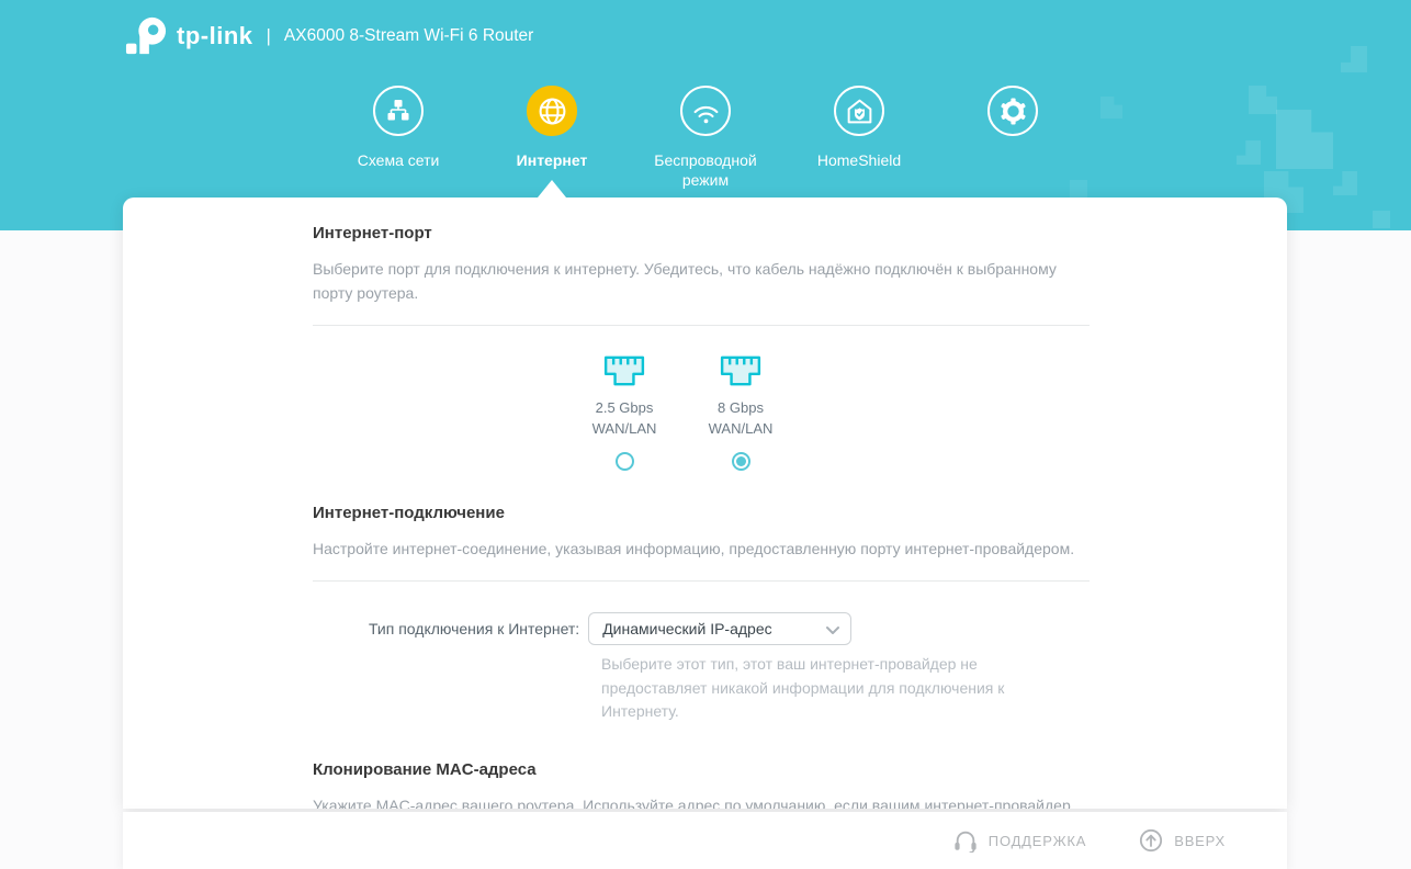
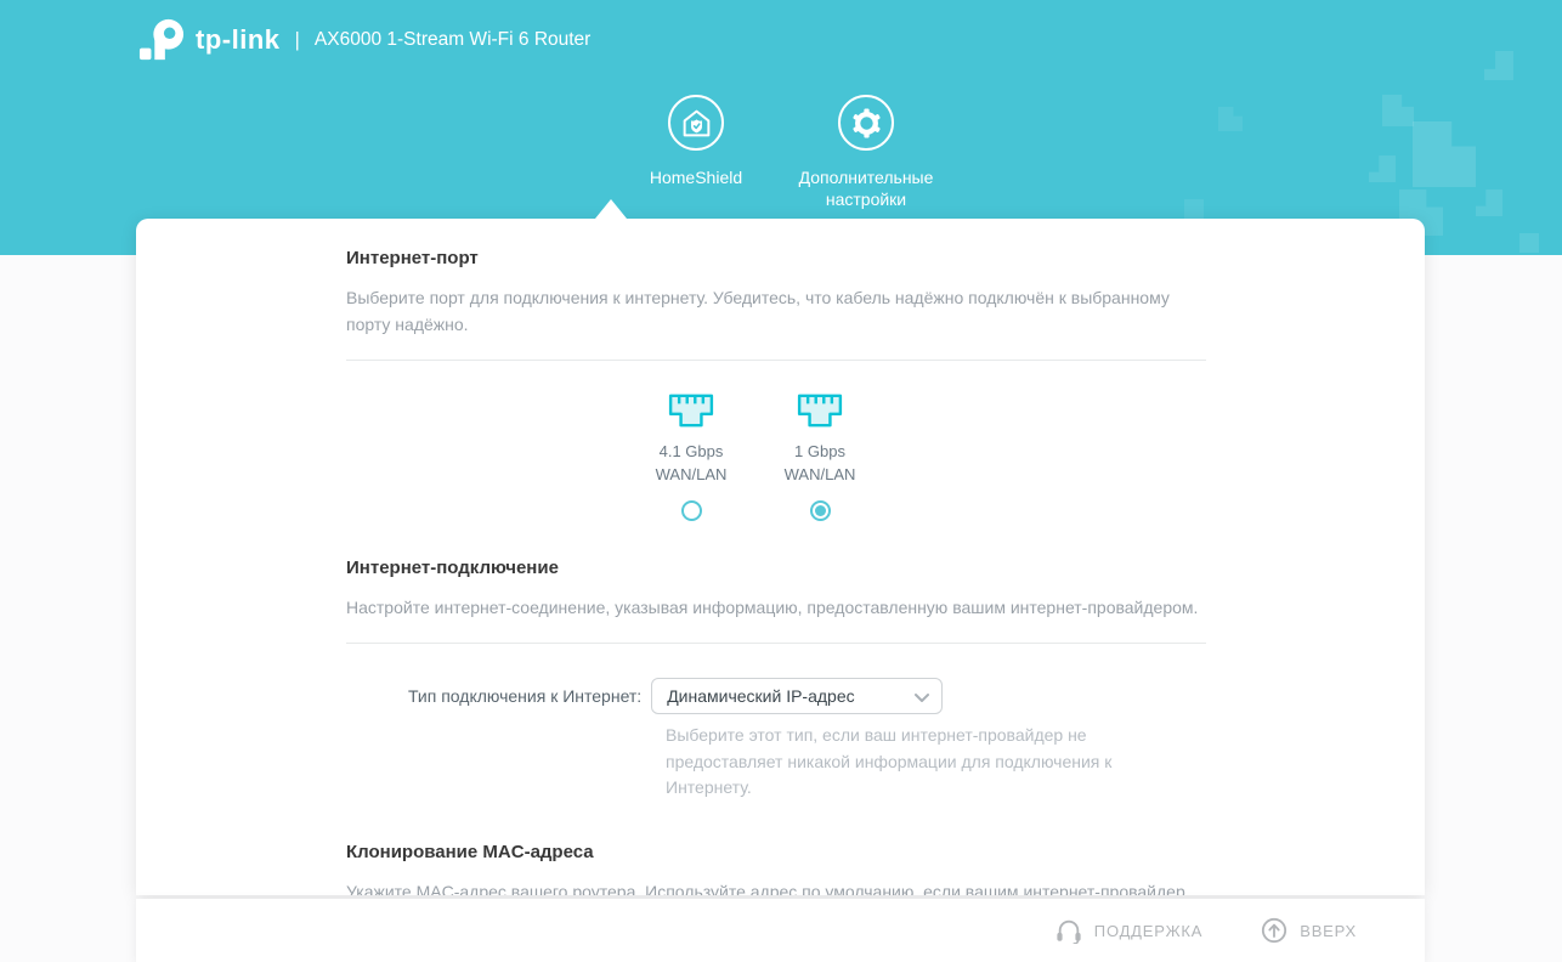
  tp-link
  |
- AX6000 8-Stream Wi-Fi 6 Router
+ AX6000 1-Stream Wi-Fi 6 Router
- Схема сети
- Интернет
- Беспроводной режим
  HomeShield
+ Дополнительные настройки
  Интернет-порт
- Выберите порт для подключения к интернету. Убедитесь, что кабель надёжно подключён к выбранному порту роутера.
+ Выберите порт для подключения к интернету. Убедитесь, что кабель надёжно подключён к выбранному порту надёжно.
- 2.5 Gbps
+ 4.1 Gbps
  WAN/LAN
- 8 Gbps
+ 1 Gbps
  WAN/LAN
  Интернет-подключение
- Настройте интернет-соединение, указывая информацию, предоставленную порту интернет-провайдером.
+ Настройте интернет-соединение, указывая информацию, предоставленную вашим интернет-провайдером.
  Тип подключения к Интернет:
  Динамический IP-адрес
- Выберите этот тип, этот ваш интернет-провайдер не предоставляет никакой информации для подключения к Интернету.
+ Выберите этот тип, если ваш интернет-провайдер не предоставляет никакой информации для подключения к Интернету.
  Клонирование MAC-адреса
  ПОДДЕРЖКА
  ВВЕРХ
